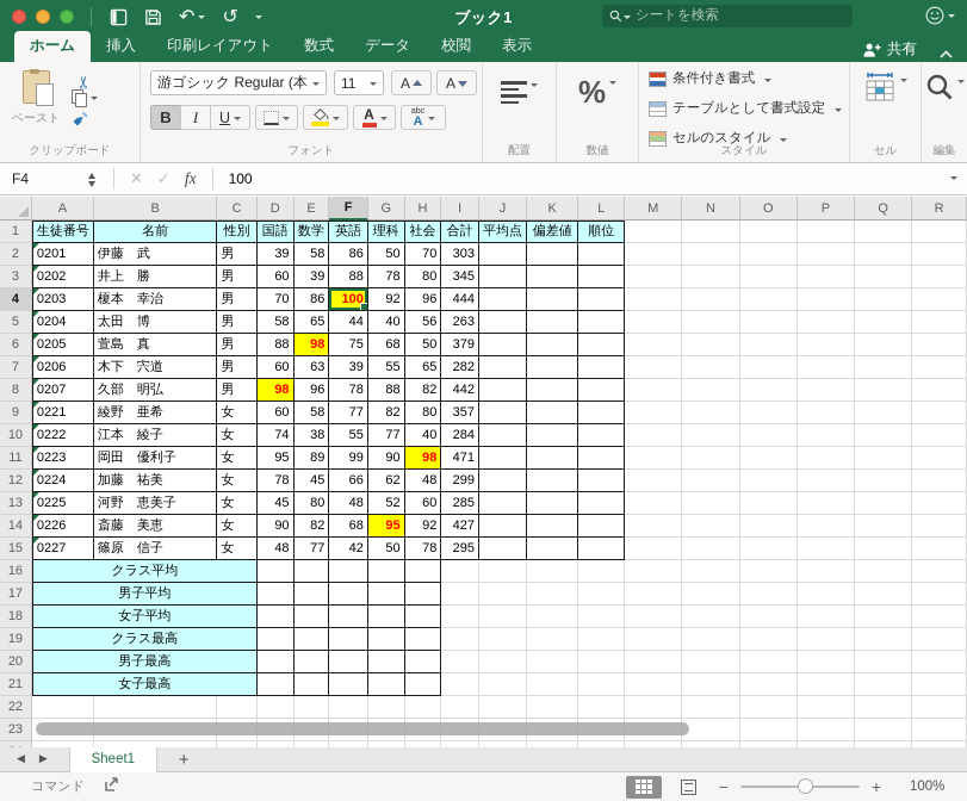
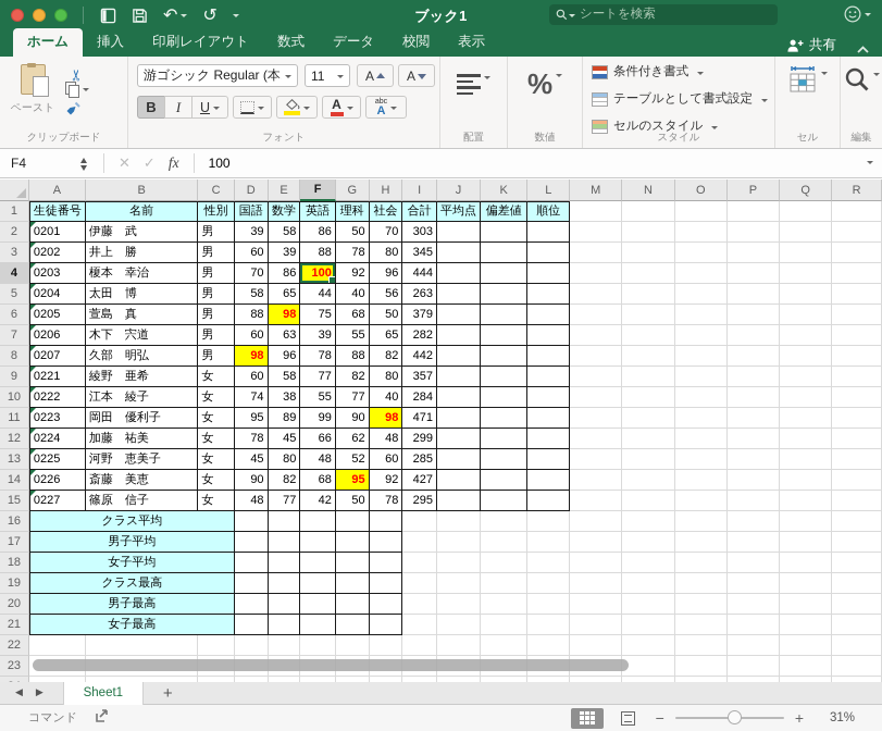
  ↶
  ↺
  ブック1
  シートを検索
  ホーム
  挿入
  印刷レイアウト
  数式
  データ
  校閲
  表示
  共有
  ペースト
  クリップボード
  游ゴシック Regular (本
  11
  A
  A
  B
  I
  U
  A
  A
  フォント
  配置
  %
  数値
  条件付き書式
  テーブルとして書式設定
  セルのスタイル
  スタイル
  セル
  編集
  F4
  ✕
  ✓
  fx
  100
  	A	B	C	D	E	F	G	H	I	J	K	L	M	N	O	P	Q	R
  1	生徒番号	名前	性別	国語	数学	英語	理科	社会	合計	平均点	偏差値	順位
  2	0201	伊藤 武	男	39	58	86	50	70	303
  3	0202	井上 勝	男	60	39	88	78	80	345
  4	0203	榎本 幸治	男	70	86	100	92	96	444
  5	0204	太田 博	男	58	65	44	40	56	263
  6	0205	萱島 真	男	88	98	75	68	50	379
  7	0206	木下 宍道	男	60	63	39	55	65	282
  8	0207	久部 明弘	男	98	96	78	88	82	442
  9	0221	綾野 亜希	女	60	58	77	82	80	357
  10	0222	江本 綾子	女	74	38	55	77	40	284
  11	0223	岡田 優利子	女	95	89	99	90	98	471
  12	0224	加藤 祐美	女	78	45	66	62	48	299
  13	0225	河野 恵美子	女	45	80	48	52	60	285
  14	0226	斎藤 美恵	女	90	82	68	95	92	427
  15	0227	篠原 信子	女	48	77	42	50	78	295
  16	クラス平均
  17	男子平均
  18	女子平均
  19	クラス最高
  20	男子最高
  21	女子最高
  22
  23
  ◀
  ▶
  Sheet1
  +
  コマンド
  −
  +
- 100%
+ 31%
